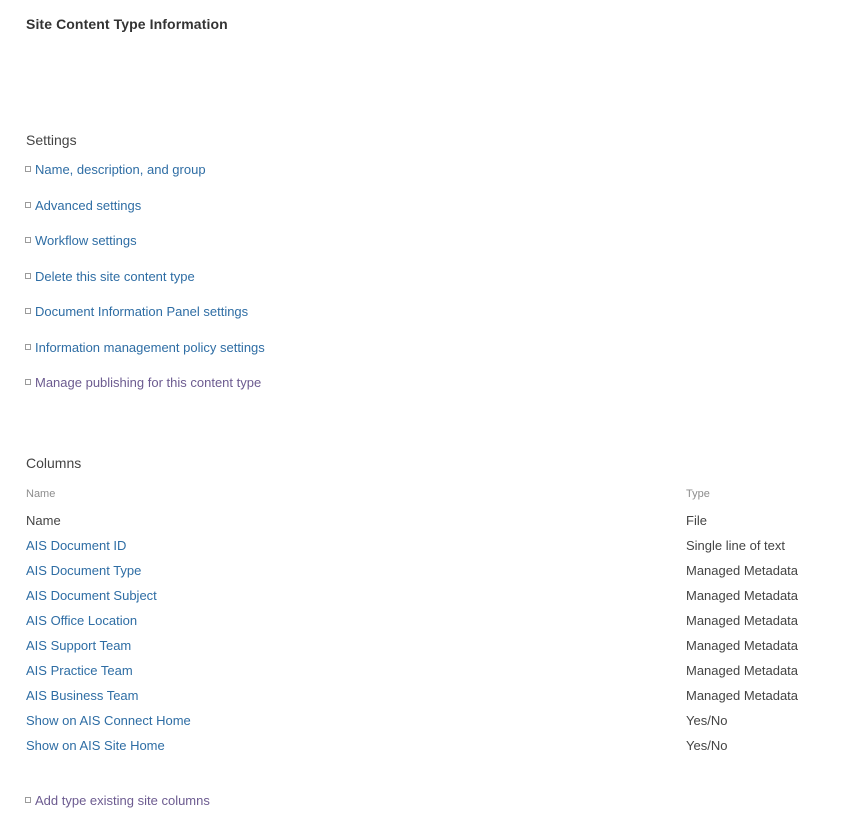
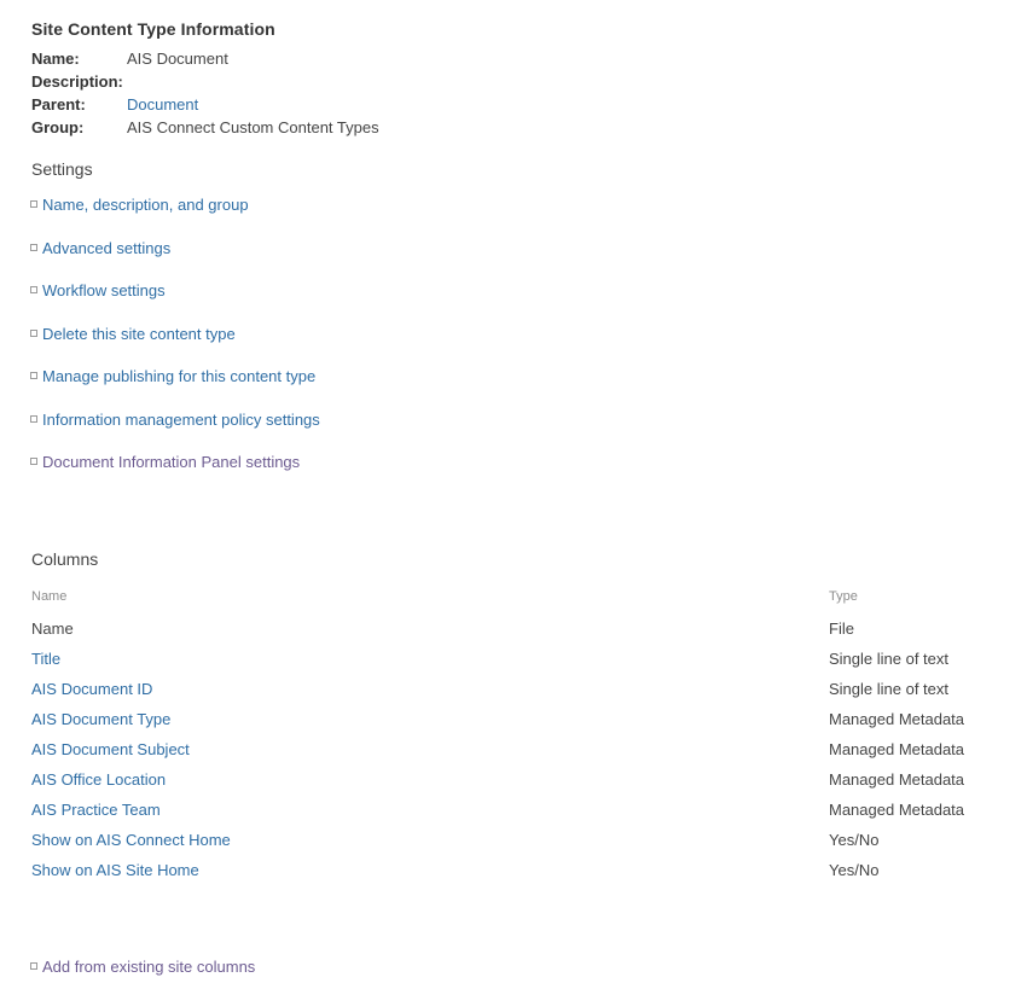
  Site Content Type Information
+ Name:	AIS Document
+ Description:
+ Parent:	Document
+ Group:	AIS Connect Custom Content Types
  Settings
  Name, description, and group
  Advanced settings
  Workflow settings
  Delete this site content type
- Document Information Panel settings
+ Manage publishing for this content type
  Information management policy settings
- Manage publishing for this content type
+ Document Information Panel settings
  Columns
  Name	Type
  Name	File
+ Title	Single line of text
  AIS Document ID	Single line of text
  AIS Document Type	Managed Metadata
  AIS Document Subject	Managed Metadata
  AIS Office Location	Managed Metadata
- AIS Support Team	Managed Metadata
  AIS Practice Team	Managed Metadata
- AIS Business Team	Managed Metadata
  Show on AIS Connect Home	Yes/No
  Show on AIS Site Home	Yes/No
- Add type existing site columns
+ Add from existing site columns
